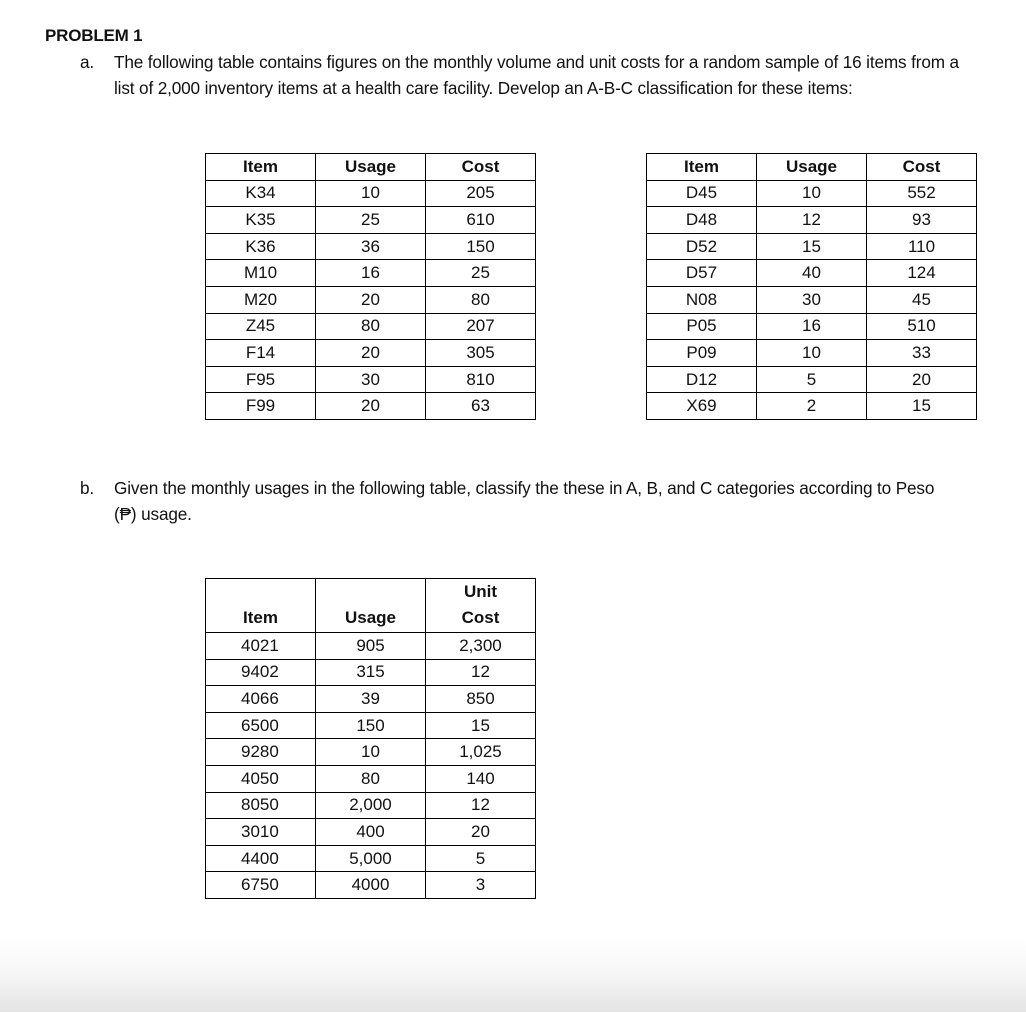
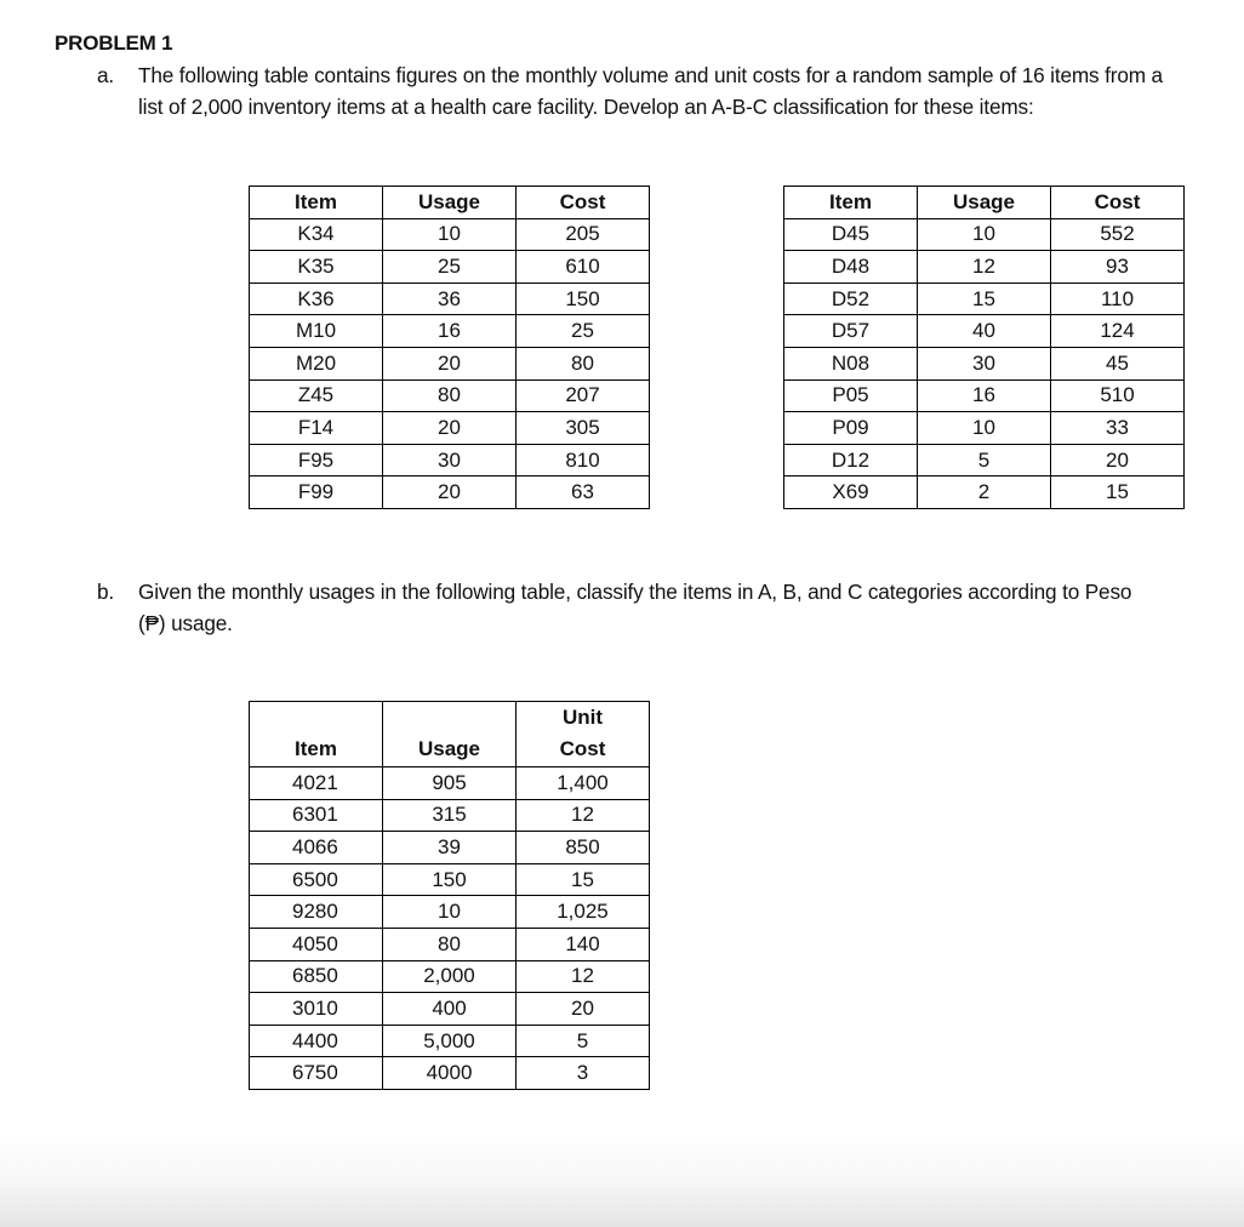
  PROBLEM 1
  a.
  The following table contains figures on the monthly volume and unit costs for a random sample of 16 items from a list of 2,000 inventory items at a health care facility. Develop an A-B-C classification for these items:
  Item	Usage	Cost
  K34	10	205
  K35	25	610
  K36	36	150
  M10	16	25
  M20	20	80
  Z45	80	207
  F14	20	305
  F95	30	810
  F99	20	63
  Item	Usage	Cost
  D45	10	552
  D48	12	93
  D52	15	110
  D57	40	124
  N08	30	45
  P05	16	510
  P09	10	33
  D12	5	20
  X69	2	15
  b.
- Given the monthly usages in the following table, classify the these in A, B, and C categories according to Peso (₱) usage.
+ Given the monthly usages in the following table, classify the items in A, B, and C categories according to Peso (₱) usage.
  Item	Usage	Unit Cost
- 4021	905	2,300
+ 4021	905	1,400
- 9402	315	12
+ 6301	315	12
  4066	39	850
  6500	150	15
  9280	10	1,025
  4050	80	140
- 8050	2,000	12
+ 6850	2,000	12
  3010	400	20
  4400	5,000	5
  6750	4000	3
